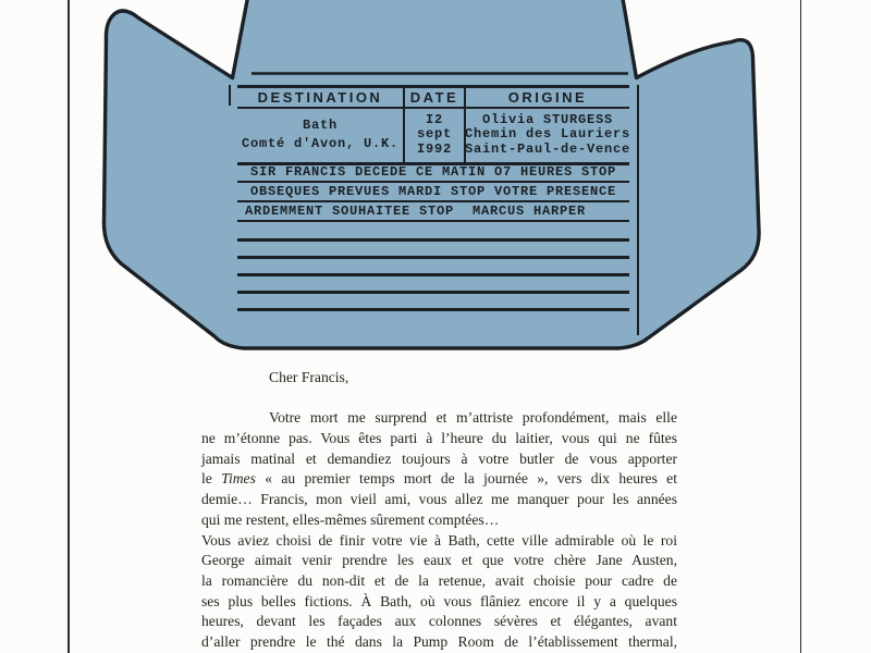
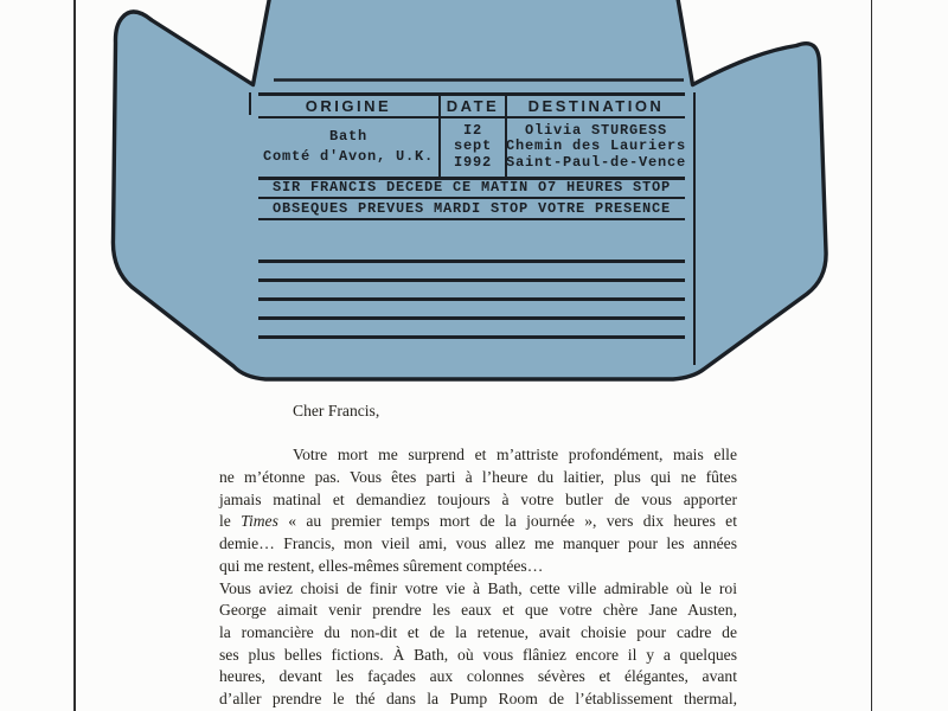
- DESTINATION
+ ORIGINE
  DATE
- ORIGINE
+ DESTINATION
  Bath
  Comté d'Avon, U.K.
  I2
  sept
  I992
  Olivia STURGESS
  Chemin des Lauriers
  Saint-Paul-de-Vence
  SIR FRANCIS DECEDE CE MATIN O7 HEURES STOP
  OBSEQUES PREVUES MARDI STOP VOTRE PRESENCE
- ARDEMMENT SOUHAITEE STOP
- MARCUS HARPER
  Cher Francis,
  Votre mort me surprend et m’attriste profondément, mais elle
- ne m’étonne pas. Vous êtes parti à l’heure du laitier, vous qui ne fûtes
+ ne m’étonne pas. Vous êtes parti à l’heure du laitier, plus qui ne fûtes
  jamais matinal et demandiez toujours à votre butler de vous apporter
  le Times « au premier temps mort de la journée », vers dix heures et
  demie… Francis, mon vieil ami, vous allez me manquer pour les années
  qui me restent, elles-mêmes sûrement comptées…
  Vous aviez choisi de finir votre vie à Bath, cette ville admirable où le roi
  George aimait venir prendre les eaux et que votre chère Jane Austen,
  la romancière du non-dit et de la retenue, avait choisie pour cadre de
  ses plus belles fictions. À Bath, où vous flâniez encore il y a quelques
  heures, devant les façades aux colonnes sévères et élégantes, avant
  d’aller prendre le thé dans la Pump Room de l’établissement thermal,
